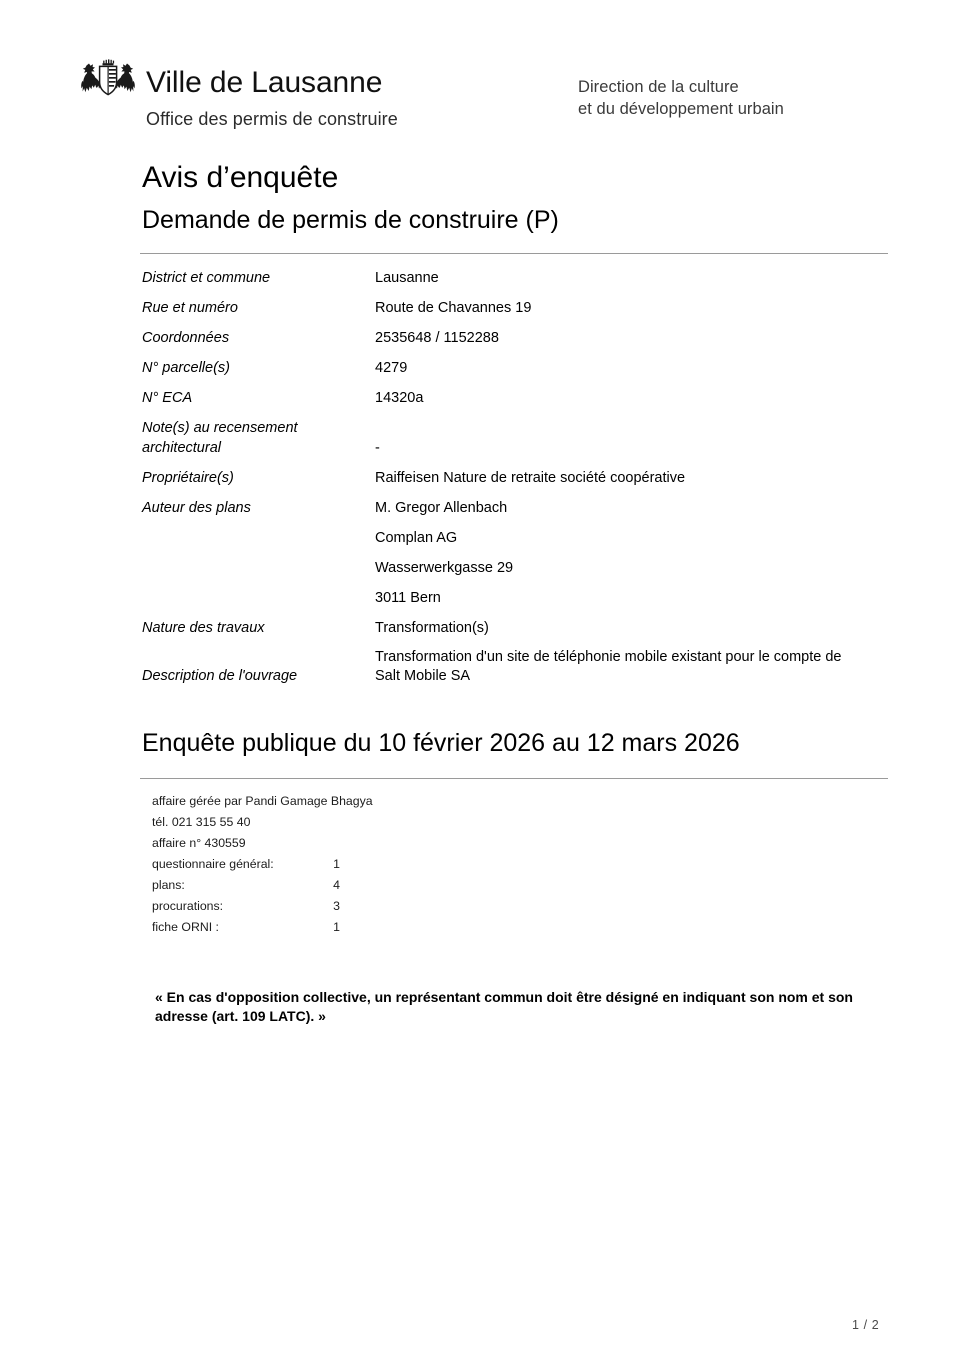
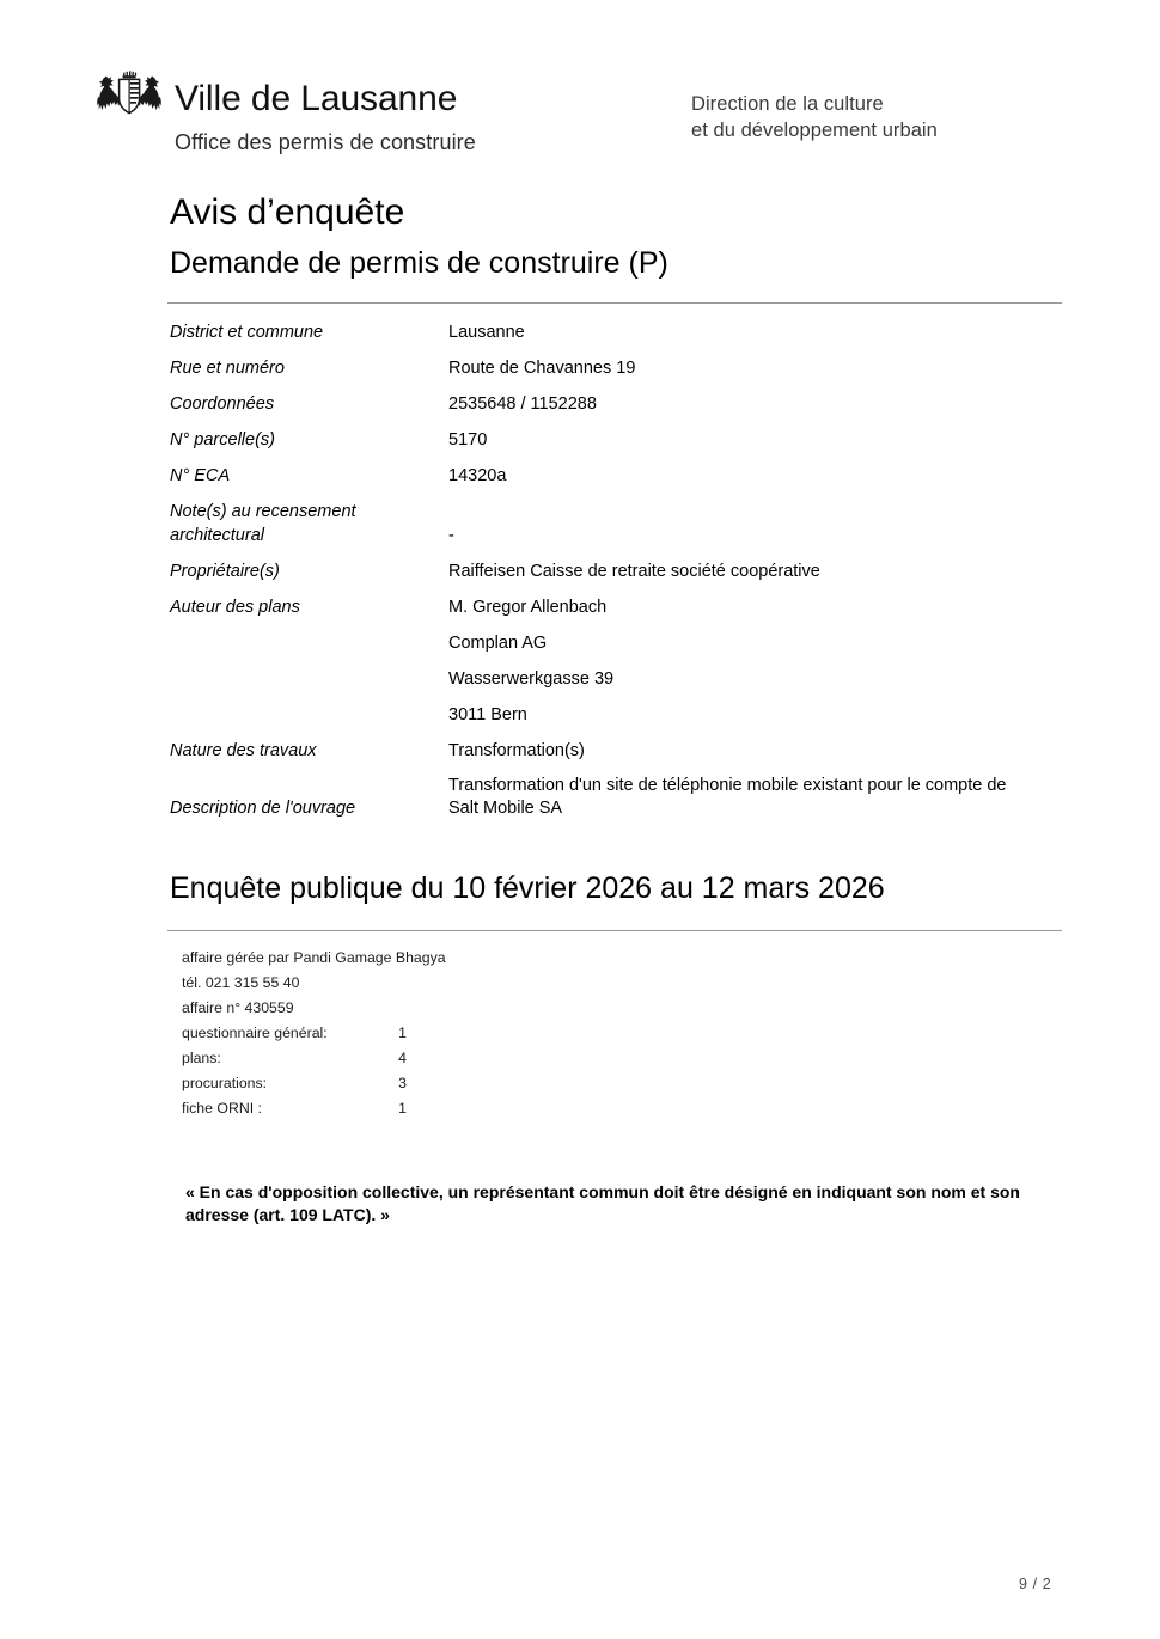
  Ville de Lausanne
  Office des permis de construire
  Direction de la culture
  et du développement urbain
  Avis d’enquête
  Demande de permis de construire (P)
  District et commune
  Lausanne
  Rue et numéro
  Route de Chavannes 19
  Coordonnées
  2535648 / 1152288
  N° parcelle(s)
- 4279
+ 5170
  N° ECA
  14320a
  Note(s) au recensement architectural
  -
  Propriétaire(s)
- Raiffeisen Nature de retraite société coopérative
+ Raiffeisen Caisse de retraite société coopérative
  Auteur des plans
  M. Gregor Allenbach
  Complan AG
- Wasserwerkgasse 29
+ Wasserwerkgasse 39
  3011 Bern
  Nature des travaux
  Transformation(s)
  Description de l'ouvrage
  Transformation d'un site de téléphonie mobile existant pour le compte de Salt Mobile SA
  Enquête publique du 10 février 2026 au 12 mars 2026
  affaire gérée par Pandi Gamage Bhagya
  tél. 021 315 55 40
  affaire n° 430559
  questionnaire général:
  1
  plans:
  4
  procurations:
  3
  fiche ORNI :
  1
  « En cas d'opposition collective, un représentant commun doit être désigné en indiquant son nom et son adresse (art. 109 LATC). »
- 1 / 2
+ 9 / 2
